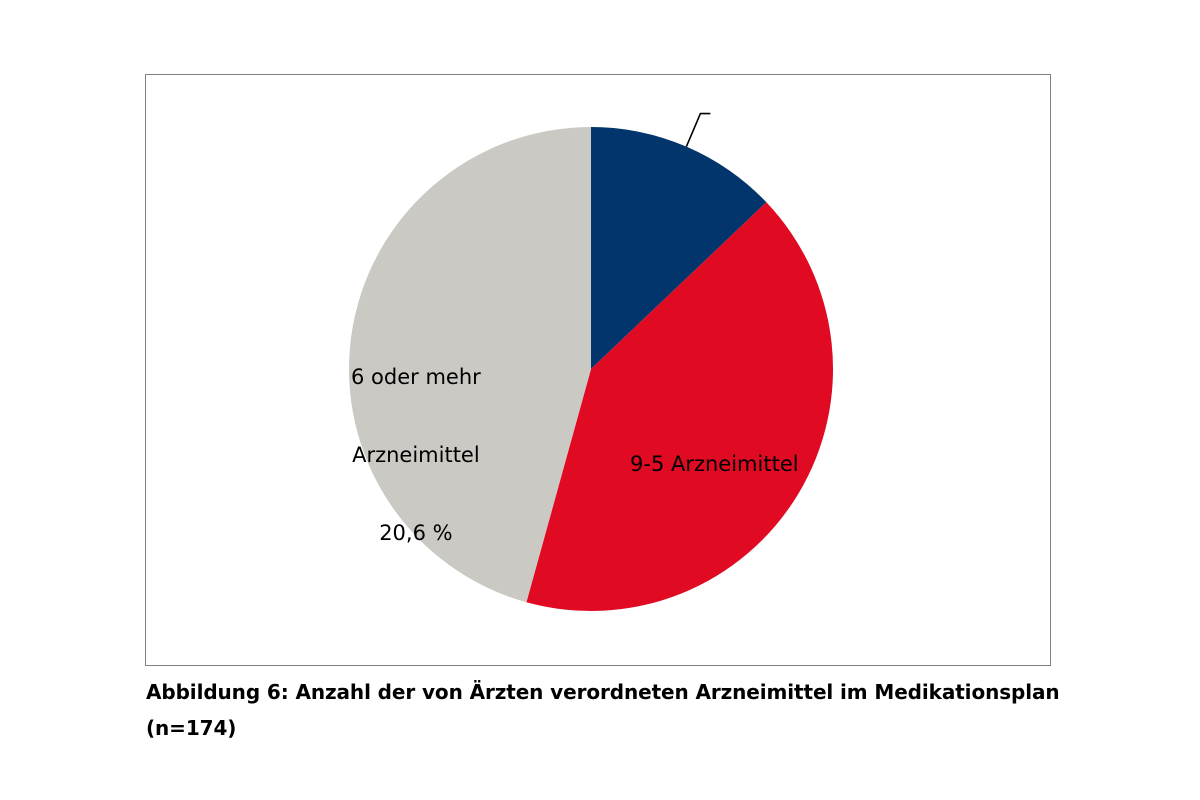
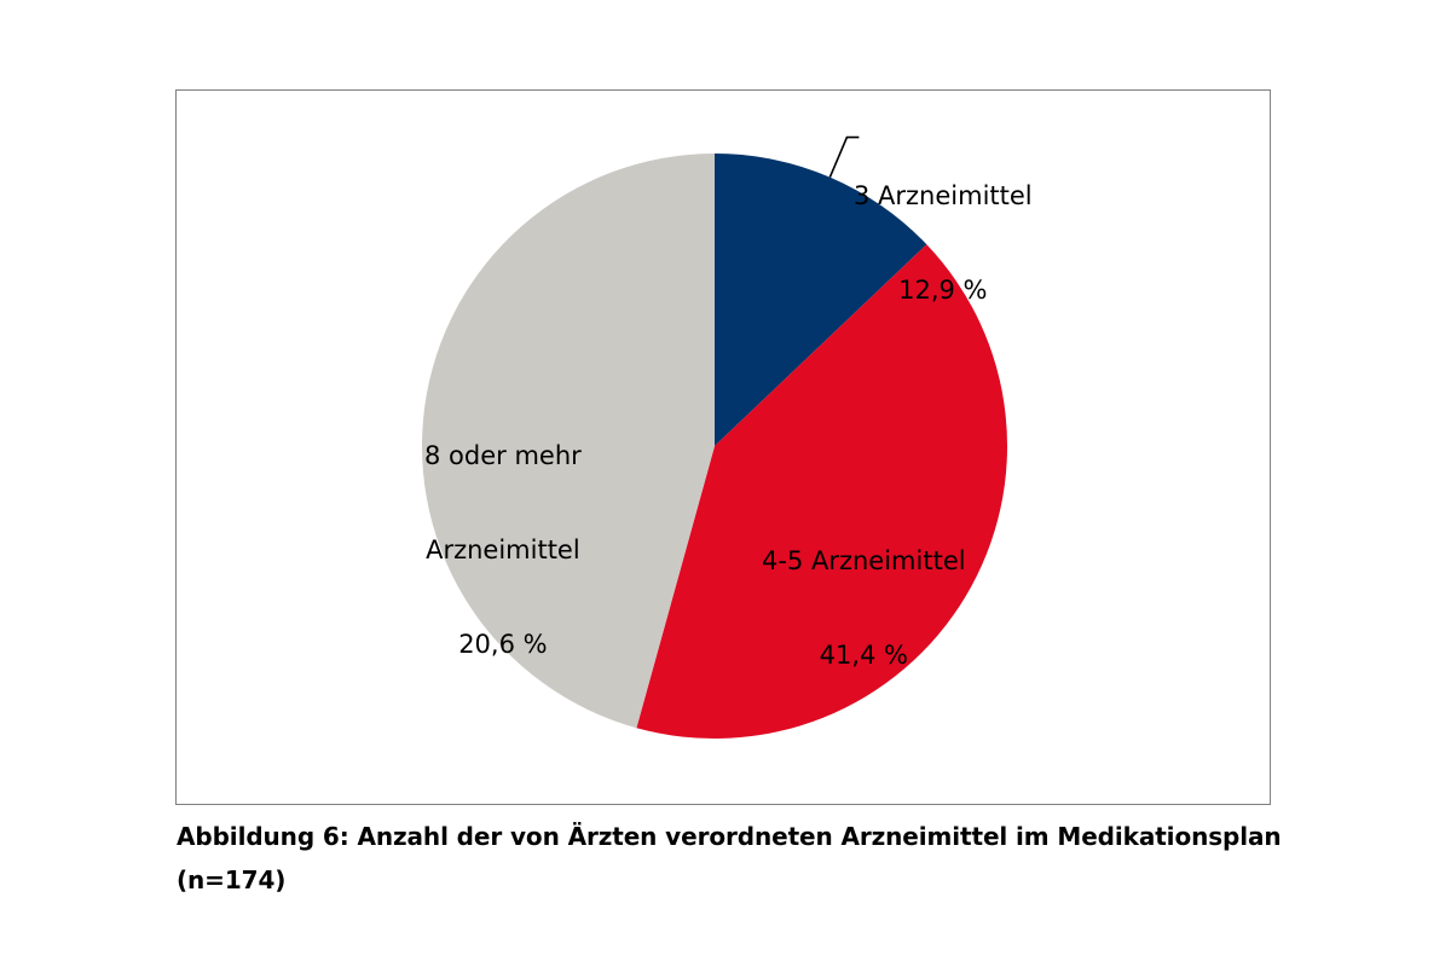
+ 3 Arzneimittel
+ 12,9 %
- 6 oder mehr
+ 8 oder mehr
  Arzneimittel
  20,6 %
- 9-5 Arzneimittel
+ 4-5 Arzneimittel
+ 41,4 %
  Abbildung 6: Anzahl der von Ärzten verordneten Arzneimittel im Medikationsplan (n=174)
